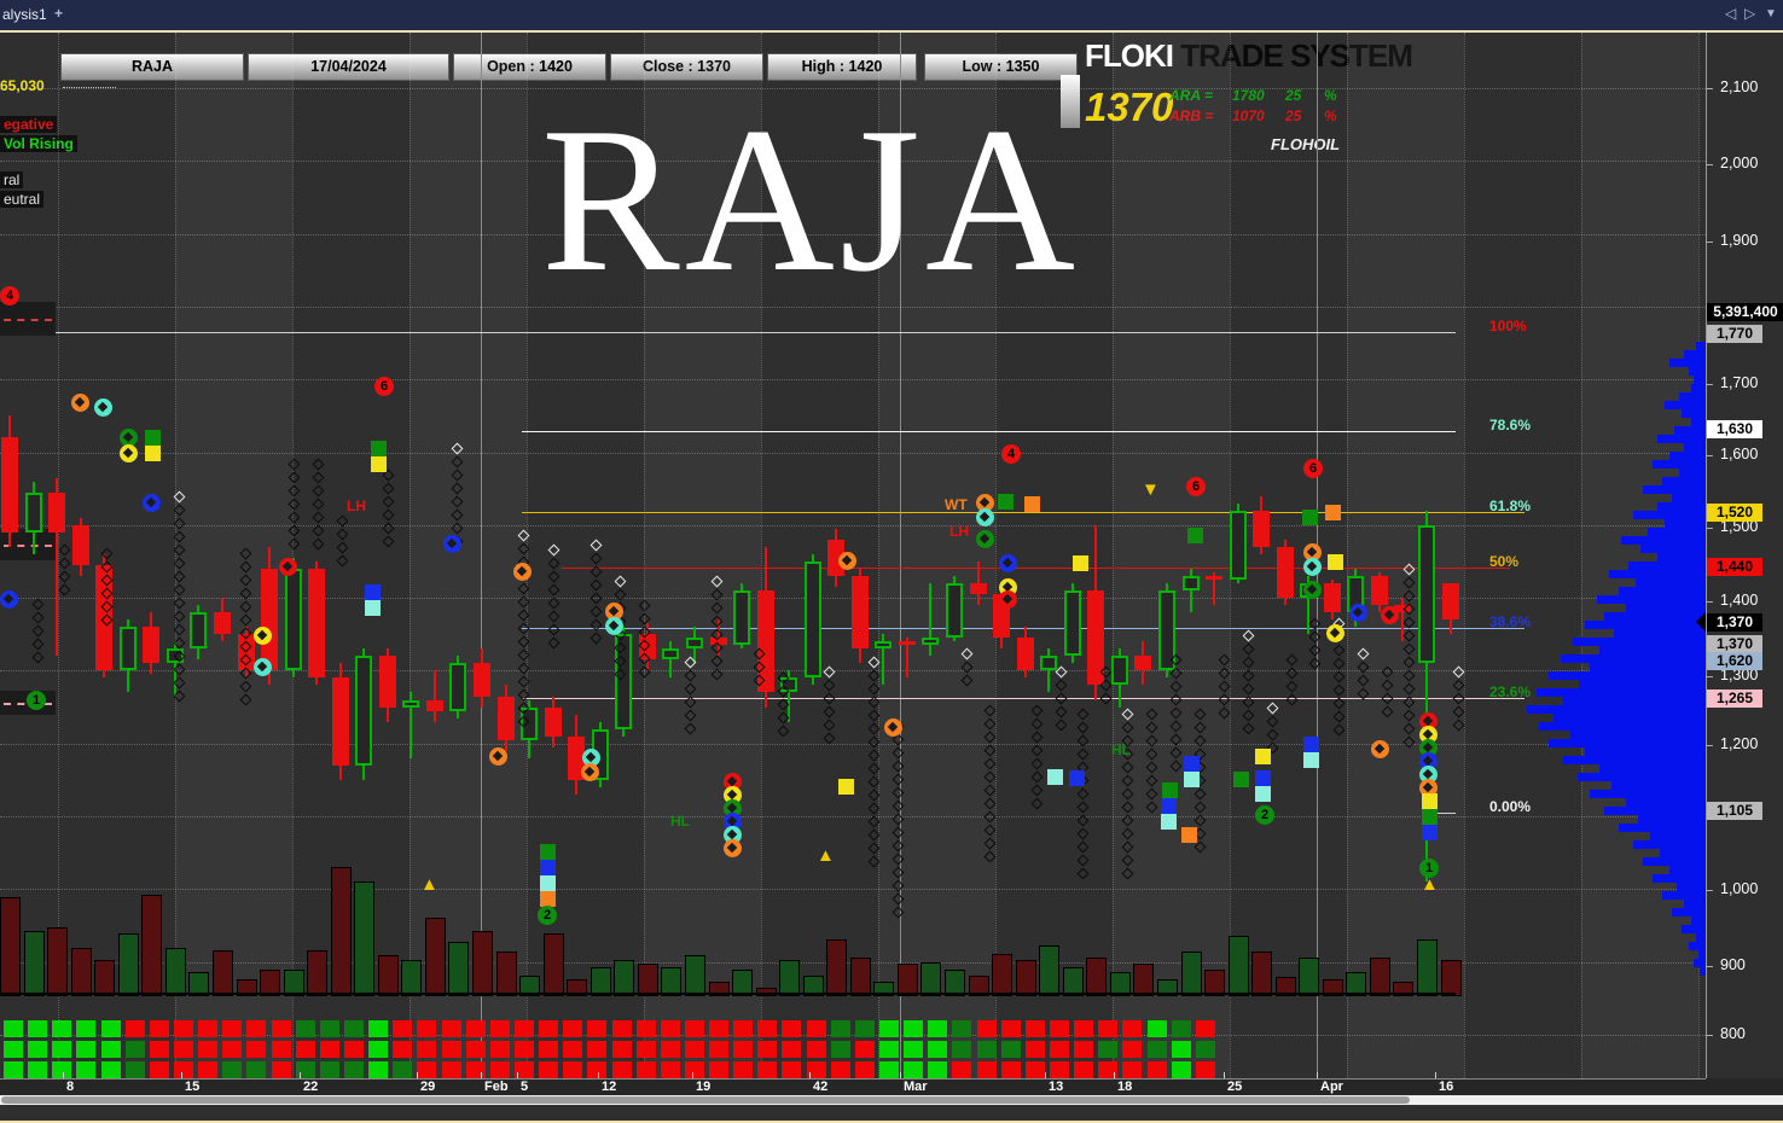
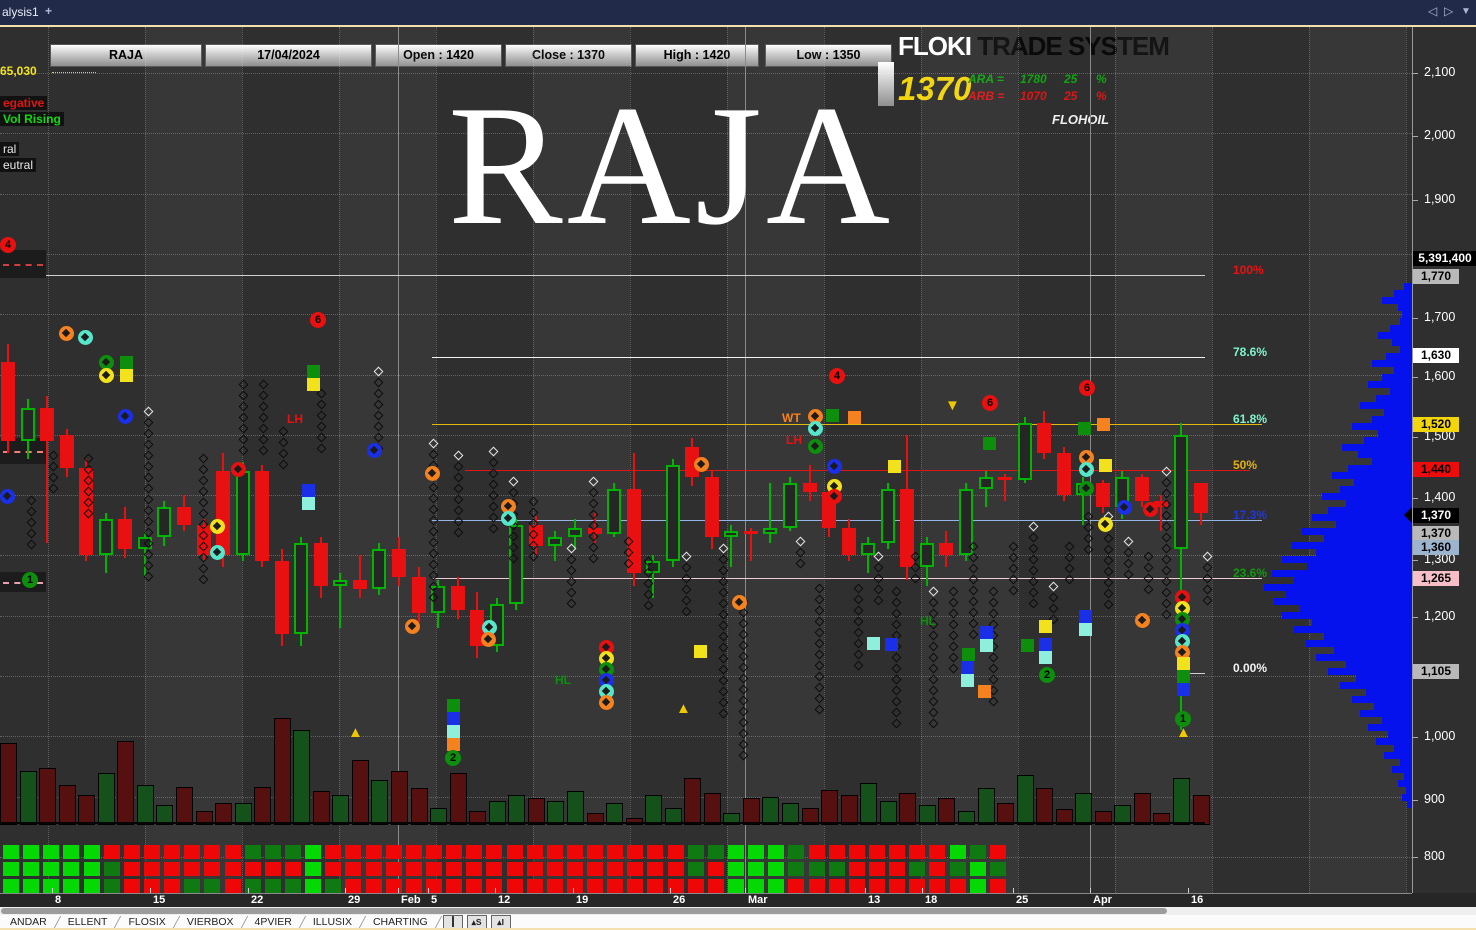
  alysis1
  +
  ◁
  ▷
  ▼
  100%
  78.6%
  61.8%
  50%
- 38.6%
+ 17.3%
  23.6%
  0.00%
  4
  1
  6
  4
  6
  6
  2
  2
  1
  LH
  WT
  LH
  HL
  HL
  ▲
  ▲
  ▼
  ▲
  8
  15
  22
  29
  Feb
  5
  12
  19
- 42
+ 26
  Mar
  13
  18
  25
  Apr
  16
  2,100
  2,000
  1,900
  1,700
  1,600
  1,500
  1,400
  1,300
  1,200
  1,000
  900
  800
  5,391,400
  1,770
  1,630
  1,520
  1,440
  1,370
  1,370
- 1,620
+ 1,360
  1,265
  1,105
  RAJA
  17/04/2024
  Open : 1420
  Close : 1370
  High : 1420
  Low : 1350
  FLOKI TRADE SYSTEM
  1370
  ARA = 1780 25 %
  ARB = 1070 25 %
  FLOHOIL
  RAJA
  65,030
  egative
  Vol Rising
  ral
  eutral
+ ANDAR
+ ELLENT
+ FLOSIX
+ VIERBOX
+ 4PVIER
+ ILLUSIX
+ CHARTING
+ ▴S
+ ▴I
